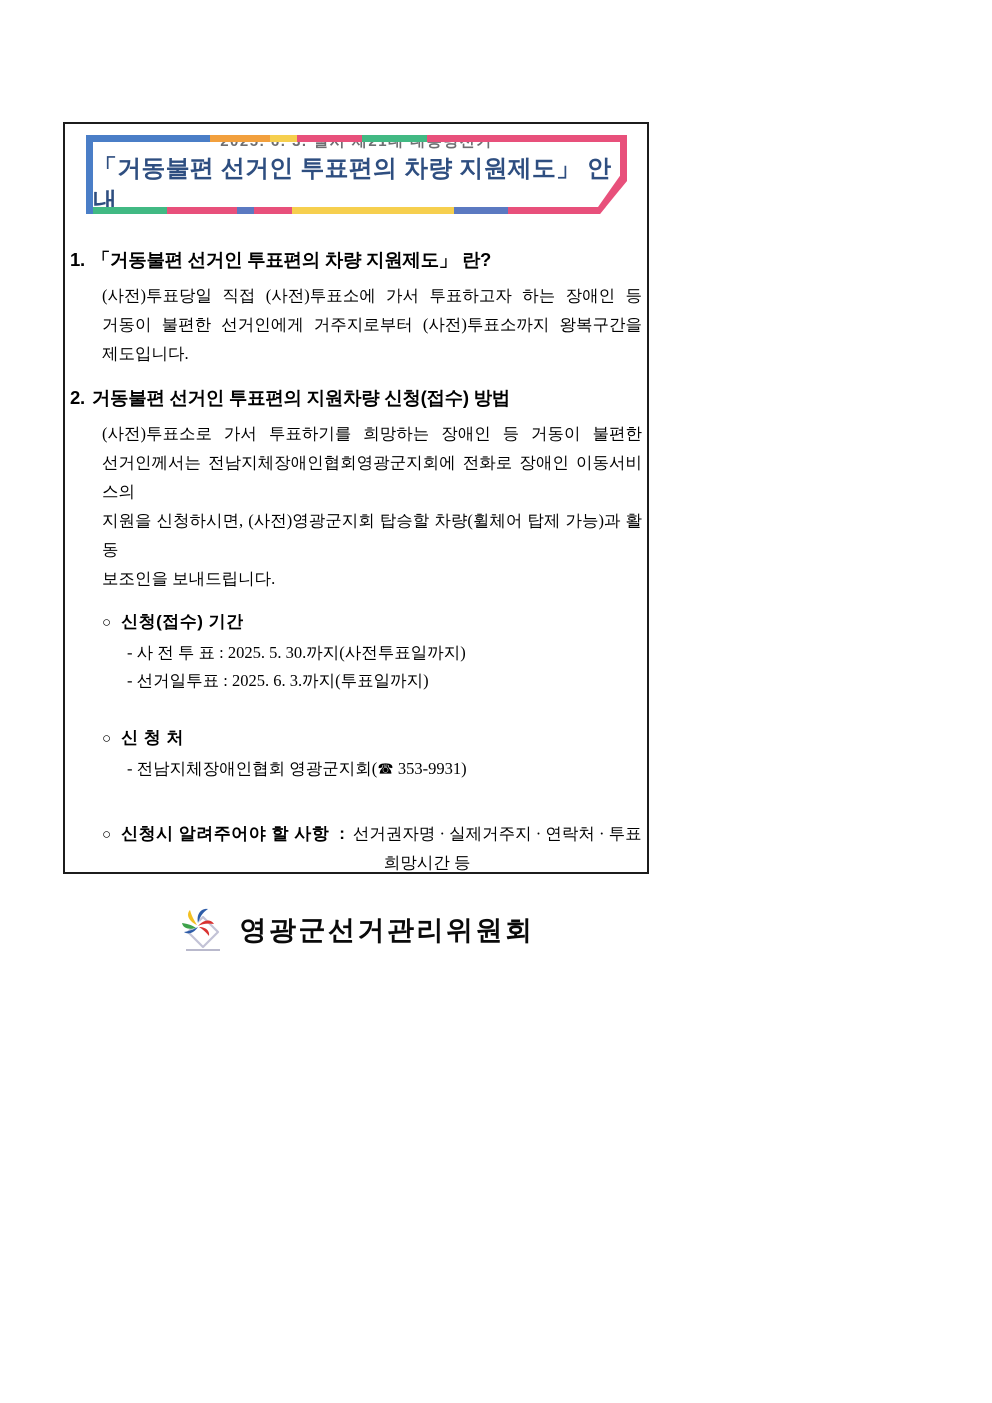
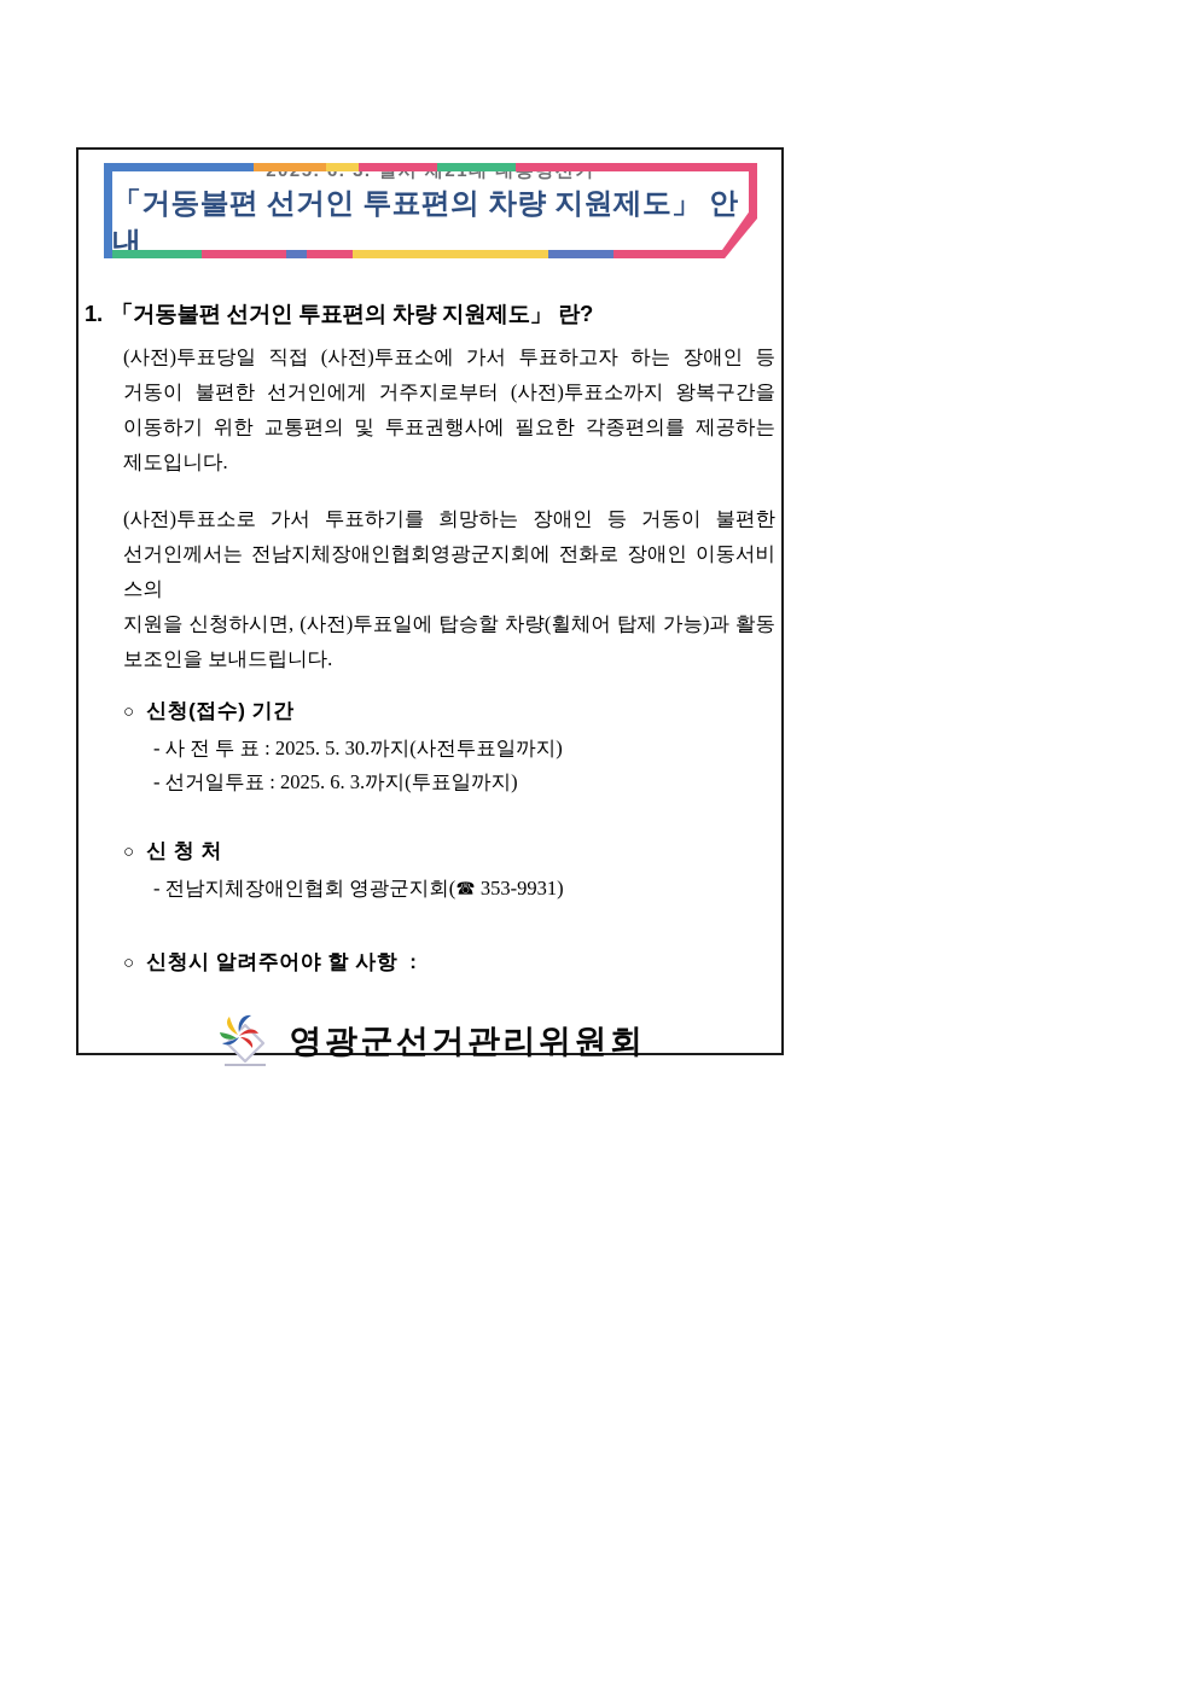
  「거동불편 선거인 투표편의 차량 지원제도」 안내
  1.
  「거동불편 선거인 투표편의 차량 지원제도」 란?
  (사전)투표당일 직접 (사전)투표소에 가서 투표하고자 하는 장애인 등
  거동이 불편한 선거인에게 거주지로부터 (사전)투표소까지 왕복구간을
+ 이동하기 위한 교통편의 및 투표권행사에 필요한 각종편의를 제공하는
  제도입니다.
- 2.
- 거동불편 선거인 투표편의 지원차량 신청(접수) 방법
  (사전)투표소로 가서 투표하기를 희망하는 장애인 등 거동이 불편한
  선거인께서는 전남지체장애인협회영광군지회에 전화로 장애인 이동서비스의
- 지원을 신청하시면, (사전)영광군지회 탑승할 차량(휠체어 탑제 가능)과 활동
+ 지원을 신청하시면, (사전)투표일에 탑승할 차량(휠체어 탑제 가능)과 활동
  보조인을 보내드립니다.
  ○
  신청(접수) 기간
  - 사 전 투 표 : 2025. 5. 30.까지(사전투표일까지)
  - 선거일투표 : 2025. 6. 3.까지(투표일까지)
  ○
  신 청 처
  - 전남지체장애인협회 영광군지회(☎ 353-9931)
  ○
  신청시 알려주어야 할 사항
  :
- 선거권자명 · 실제거주지 · 연락처 · 투표
- 희망시간 등
  영광군선거관리위원회
